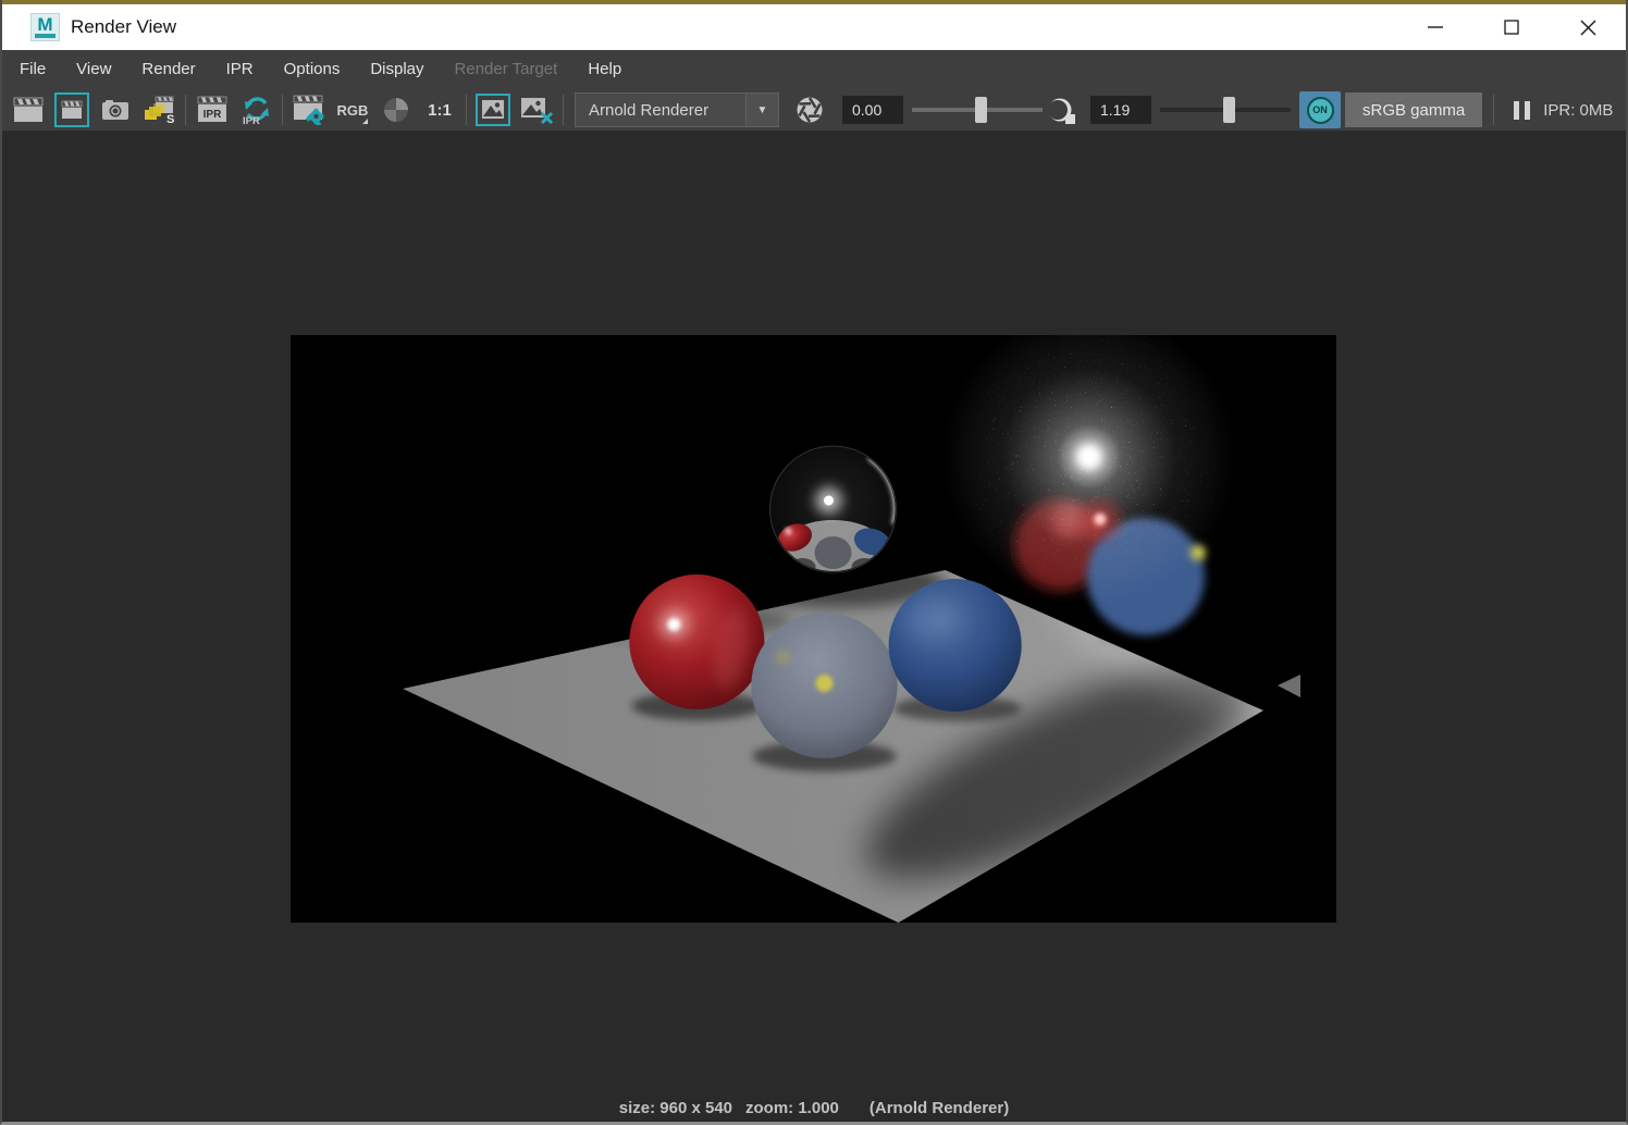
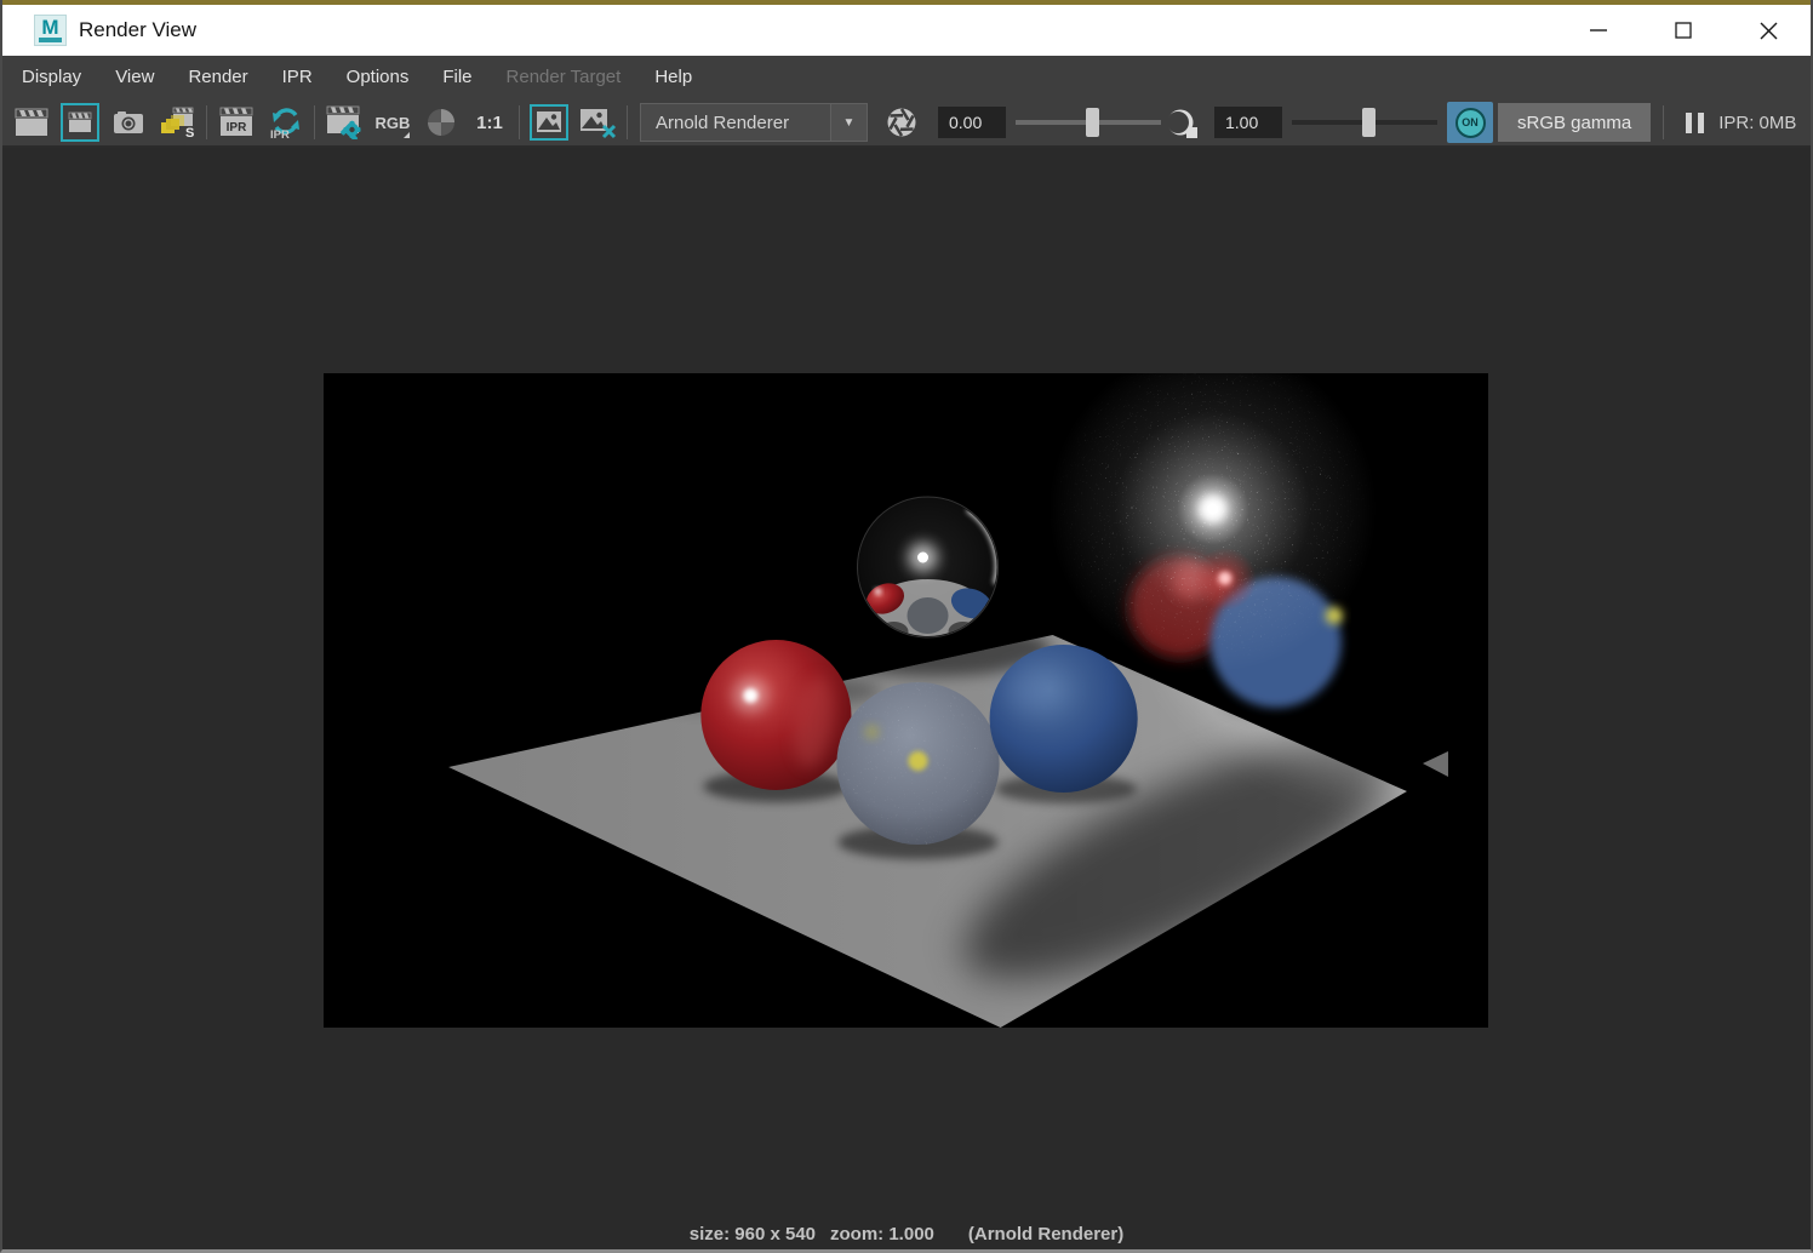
  M
  Render View
- File
+ Display
  View
  Render
  IPR
  Options
- Display
+ File
  Render Target
  Help
  S
  IPR
  IPR
  RGB
  1:1
  Arnold Renderer
  ▼
  0.00
- 1.19
+ 1.00
  ON
  sRGB gamma
  IPR: 0MB
  size: 960 x 540
  zoom: 1.000
  (Arnold Renderer)
